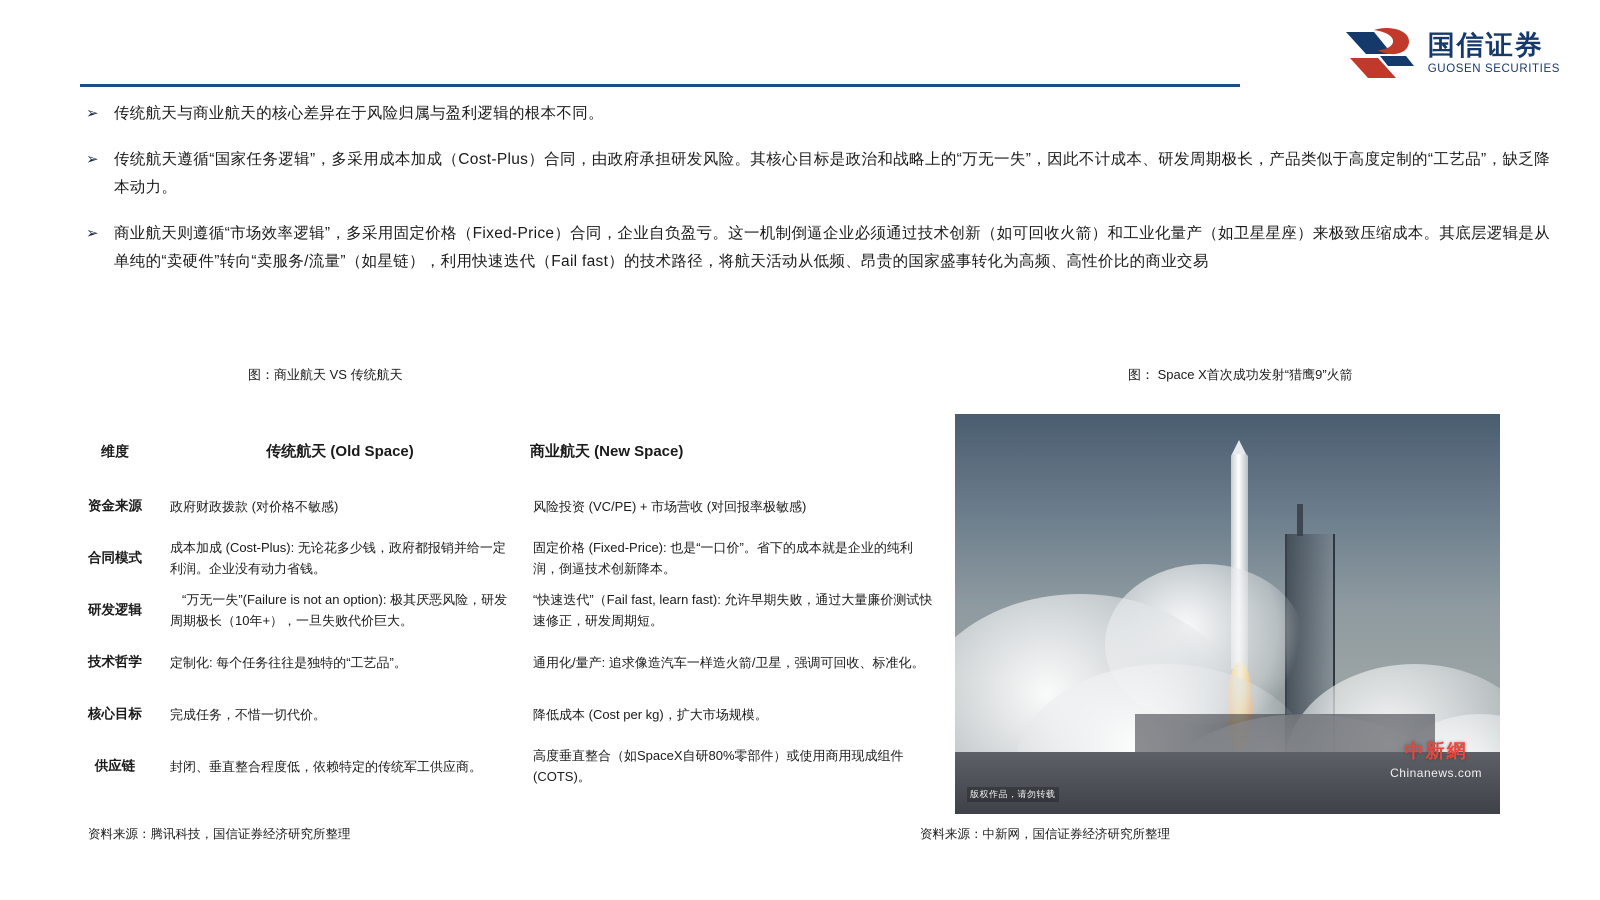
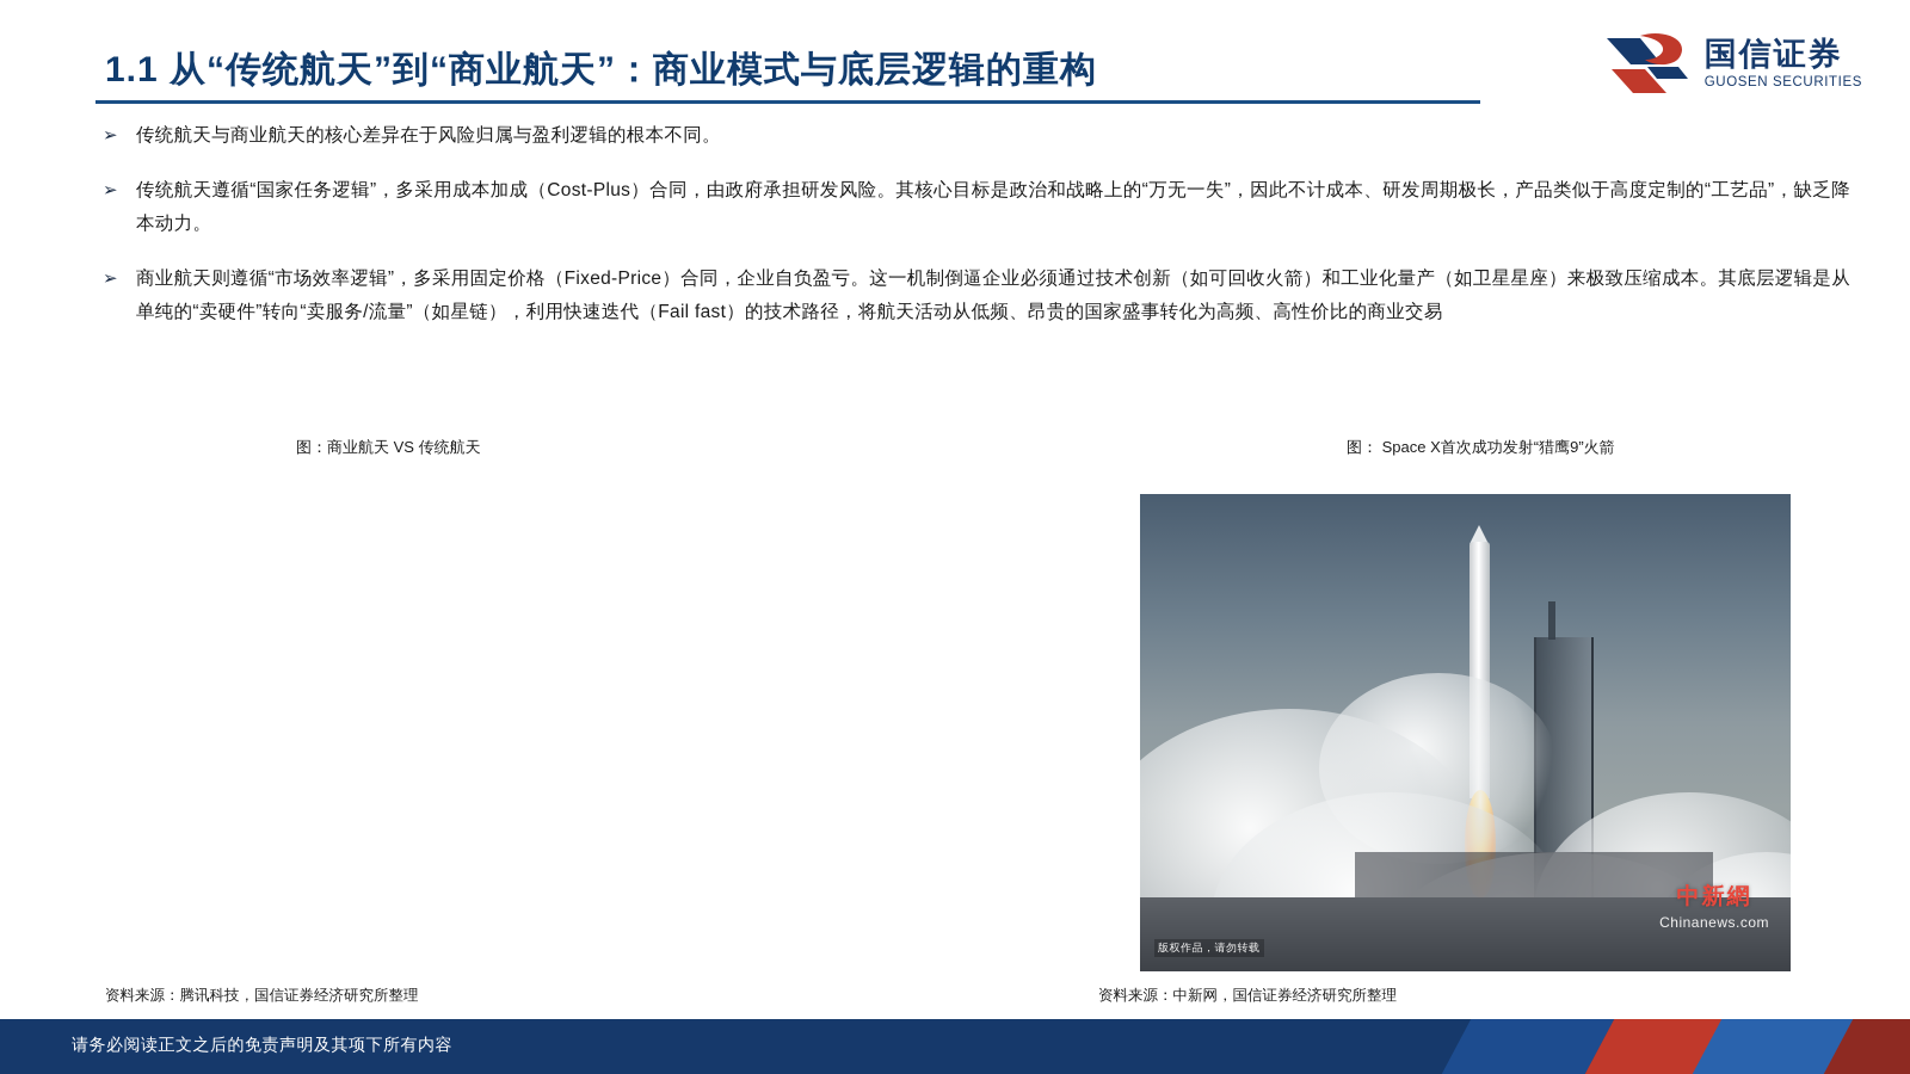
+ 1.1 从“传统航天”到“商业航天”：商业模式与底层逻辑的重构
  国信证券
  GUOSEN SECURITIES
  ➢
  传统航天与商业航天的核心差异在于风险归属与盈利逻辑的根本不同。
  ➢
  传统航天遵循“国家任务逻辑”，多采用成本加成（Cost-Plus）合同，由政府承担研发风险。其核心目标是政治和战略上的“万无一失”，因此不计成本、研发周期极长，产品类似于高度定制的“工艺品”，缺乏降本动力。
  ➢
  商业航天则遵循“市场效率逻辑”，多采用固定价格（Fixed-Price）合同，企业自负盈亏。这一机制倒逼企业必须通过技术创新（如可回收火箭）和工业化量产（如卫星星座）来极致压缩成本。其底层逻辑是从单纯的“卖硬件”转向“卖服务/流量”（如星链），利用快速迭代（Fail fast）的技术路径，将航天活动从低频、昂贵的国家盛事转化为高频、高性价比的商业交易
  图：商业航天 VS 传统航天
  图： Space X首次成功发射“猎鹰9”火箭
- 维度
- 传统航天 (Old Space)
- 商业航天 (New Space)
- 资金来源
- 政府财政拨款 (对价格不敏感)
- 风险投资 (VC/PE) + 市场营收 (对回报率极敏感)
- 合同模式
- 成本加成 (Cost-Plus): 无论花多少钱，政府都报销并给一定利润。企业没有动力省钱。
- 固定价格 (Fixed-Price): 也是“一口价”。省下的成本就是企业的纯利润，倒逼技术创新降本。
- 研发逻辑
- “万无一失”(Failure is not an option): 极其厌恶风险，研发周期极长（10年+），一旦失败代价巨大。
- “快速迭代”（Fail fast, learn fast): 允许早期失败，通过大量廉价测试快速修正，研发周期短。
- 技术哲学
- 定制化: 每个任务往往是独特的“工艺品”。
- 通用化/量产: 追求像造汽车一样造火箭/卫星，强调可回收、标准化。
- 核心目标
- 完成任务，不惜一切代价。
- 降低成本 (Cost per kg)，扩大市场规模。
- 供应链
- 封闭、垂直整合程度低，依赖特定的传统军工供应商。
- 高度垂直整合（如SpaceX自研80%零部件）或使用商用现成组件 (COTS)。
  中新網
  Chinanews.com
  版权作品，请勿转载
  资料来源：腾讯科技，国信证券经济研究所整理
  资料来源：中新网，国信证券经济研究所整理
+ 请务必阅读正文之后的免责声明及其项下所有内容
